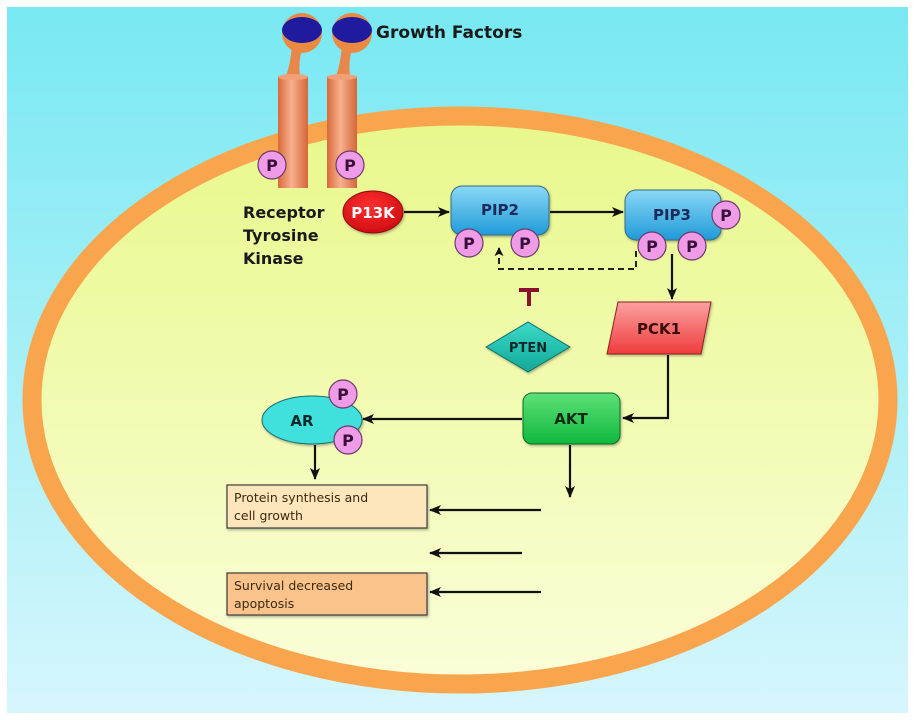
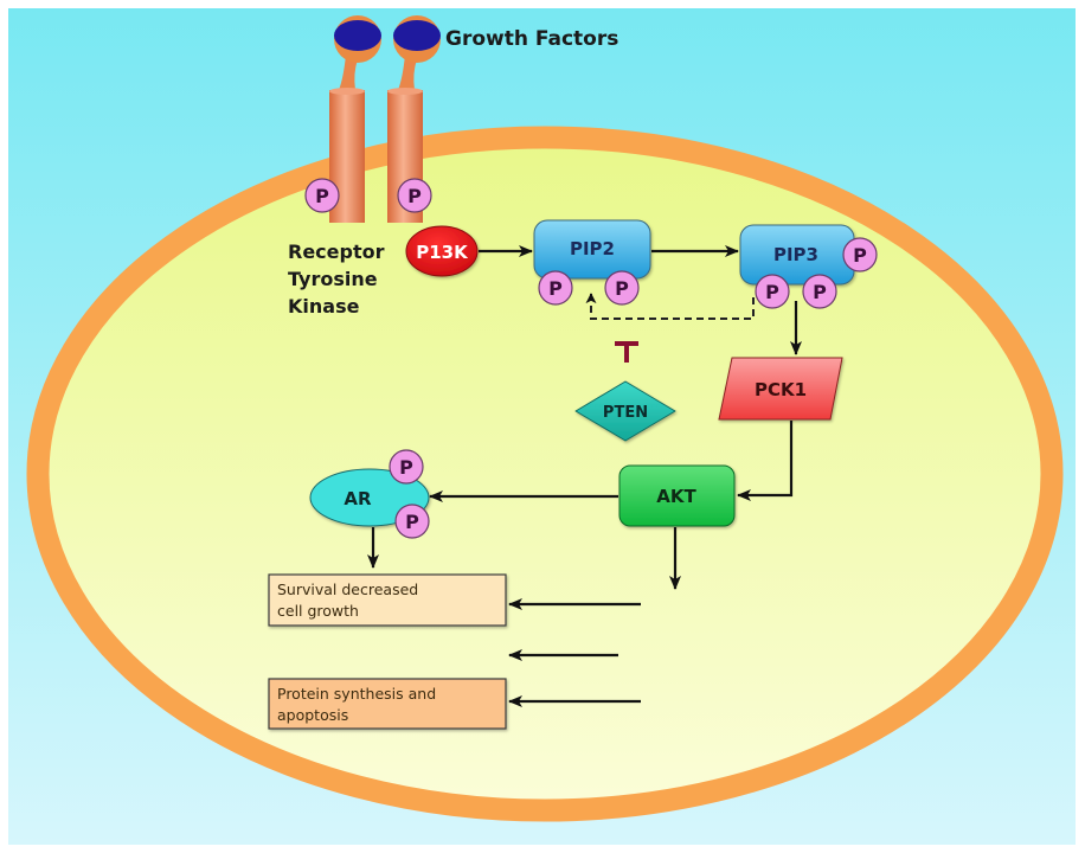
  P
  P
  Growth Factors
  Receptor
  Tyrosine
  Kinase
  P13K
  PIP2
  P
  P
  PIP3
  P
  P
  P
  PTEN
  PCK1
  AKT
  AR
  P
  P
- Protein synthesis and
+ Survival decreased
  cell growth
- Survival decreased
+ Protein synthesis and
  apoptosis
